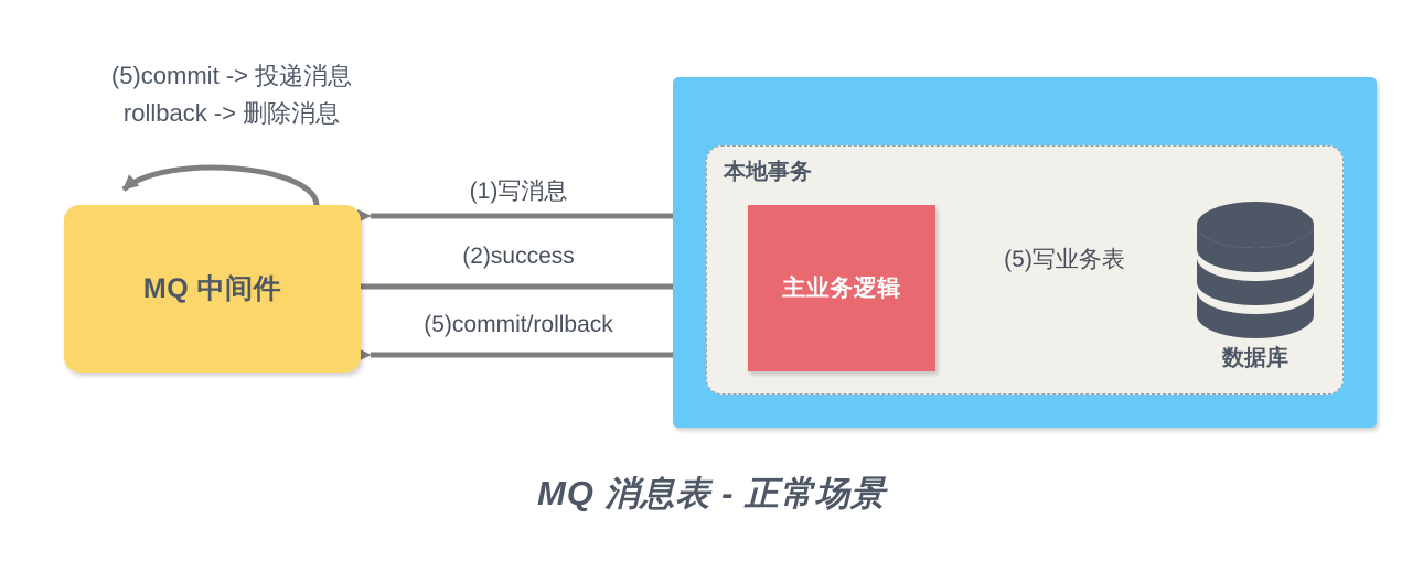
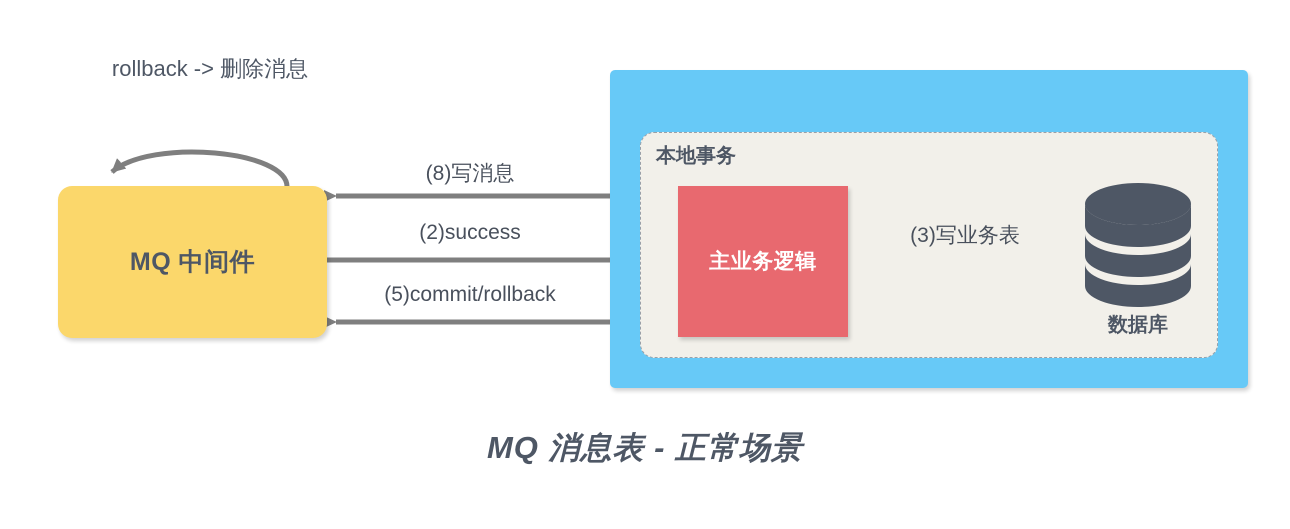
- (5)commit -> 投递消息
  rollback -> 删除消息
  MQ 中间件
  本地事务
  主业务逻辑
  数据库
- (1)写消息
+ (8)写消息
  (2)success
- (5)写业务表
+ (3)写业务表
  (5)commit/rollback
  MQ 消息表 - 正常场景
